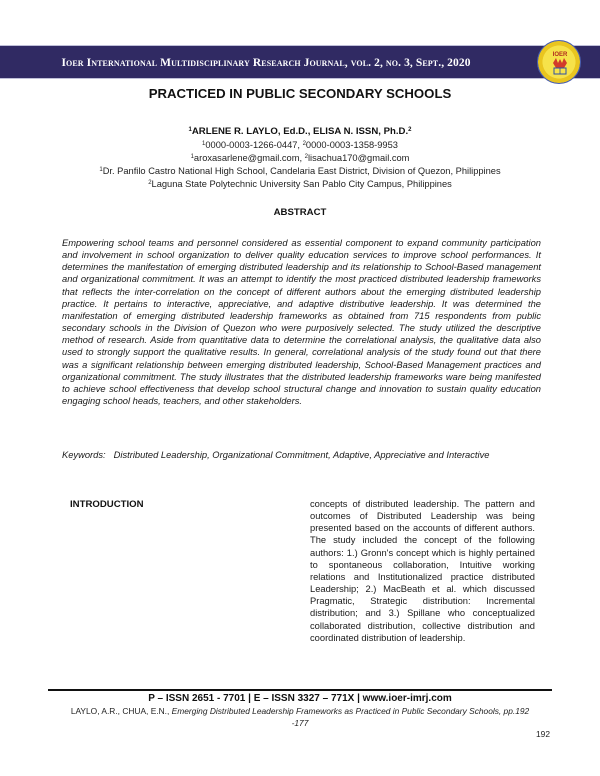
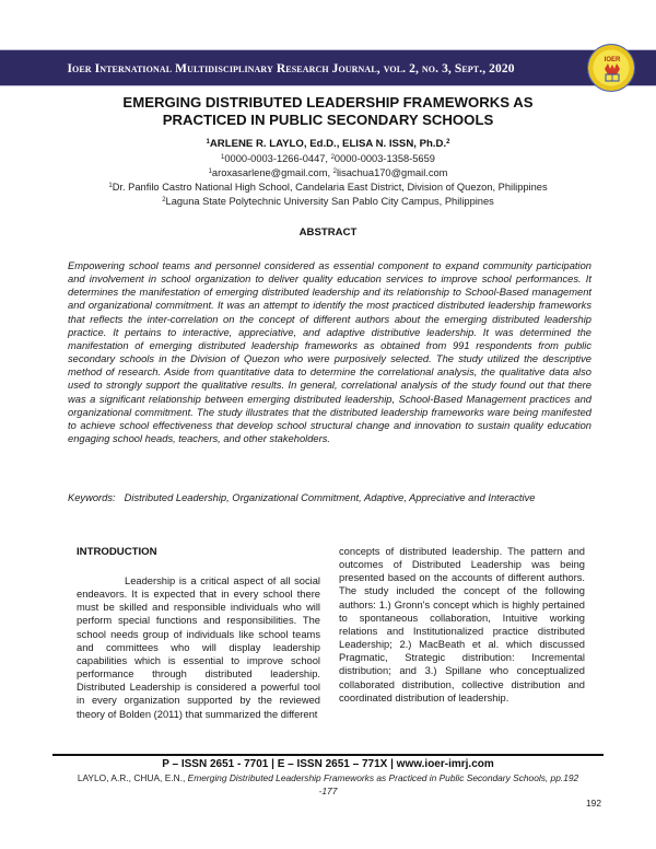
  Ioer International Multidisciplinary Research Journal, vol. 2, no. 3, Sept., 2020
+ EMERGING DISTRIBUTED LEADERSHIP FRAMEWORKS AS
  PRACTICED IN PUBLIC SECONDARY SCHOOLS
  ARLENE R. LAYLO, Ed.D., ELISA N. ISSN, Ph.D.
- 0000-0003-1266-0447, 0000-0003-1358-9953
+ 0000-0003-1266-0447, 0000-0003-1358-5659
  aroxasarlene@gmail.com, lisachua170@gmail.com
  Dr. Panfilo Castro National High School, Candelaria East District, Division of Quezon, Philippines
  Laguna State Polytechnic University San Pablo City Campus, Philippines
  ABSTRACT
- Empowering school teams and personnel considered as essential component to expand community participation and involvement in school organization to deliver quality education services to improve school performances. It determines the manifestation of emerging distributed leadership and its relationship to School-Based management and organizational commitment. It was an attempt to identify the most practiced distributed leadership frameworks that reflects the inter-correlation on the concept of different authors about the emerging distributed leadership practice. It pertains to interactive, appreciative, and adaptive distributive leadership. It was determined the manifestation of emerging distributed leadership frameworks as obtained from 715 respondents from public secondary schools in the Division of Quezon who were purposively selected. The study utilized the descriptive method of research. Aside from quantitative data to determine the correlational analysis, the qualitative data also used to strongly support the qualitative results. In general, correlational analysis of the study found out that there was a significant relationship between emerging distributed leadership, School-Based Management practices and organizational commitment. The study illustrates that the distributed leadership frameworks ware being manifested to achieve school effectiveness that develop school structural change and innovation to sustain quality education engaging school heads, teachers, and other stakeholders.
+ Empowering school teams and personnel considered as essential component to expand community participation and involvement in school organization to deliver quality education services to improve school performances. It determines the manifestation of emerging distributed leadership and its relationship to School-Based management and organizational commitment. It was an attempt to identify the most practiced distributed leadership frameworks that reflects the inter-correlation on the concept of different authors about the emerging distributed leadership practice. It pertains to interactive, appreciative, and adaptive distributive leadership. It was determined the manifestation of emerging distributed leadership frameworks as obtained from 991 respondents from public secondary schools in the Division of Quezon who were purposively selected. The study utilized the descriptive method of research. Aside from quantitative data to determine the correlational analysis, the qualitative data also used to strongly support the qualitative results. In general, correlational analysis of the study found out that there was a significant relationship between emerging distributed leadership, School-Based Management practices and organizational commitment. The study illustrates that the distributed leadership frameworks ware being manifested to achieve school effectiveness that develop school structural change and innovation to sustain quality education engaging school heads, teachers, and other stakeholders.
  Keywords: Distributed Leadership, Organizational Commitment, Adaptive, Appreciative and Interactive
  INTRODUCTION
+ Leadership is a critical aspect of all social endeavors. It is expected that in every school there must be skilled and responsible individuals who will perform special functions and responsibilities. The school needs group of individuals like school teams and committees who will display leadership capabilities which is essential to improve school performance through distributed leadership. Distributed Leadership is considered a powerful tool in every organization supported by the reviewed theory of Bolden (2011) that summarized the different
  concepts of distributed leadership. The pattern and outcomes of Distributed Leadership was being presented based on the accounts of different authors. The study included the concept of the following authors: 1.) Gronn's concept which is highly pertained to spontaneous collaboration, Intuitive working relations and Institutionalized practice distributed Leadership; 2.) MacBeath et al. which discussed Pragmatic, Strategic distribution: Incremental distribution; and 3.) Spillane who conceptualized collaborated distribution, collective distribution and coordinated distribution of leadership.
- P – ISSN 2651 - 7701 | E – ISSN 3327 – 771X | www.ioer-imrj.com
+ P – ISSN 2651 - 7701 | E – ISSN 2651 – 771X | www.ioer-imrj.com
  LAYLO, A.R., CHUA, E.N., Emerging Distributed Leadership Frameworks as Practiced in Public Secondary Schools, pp.192 -177
  192
